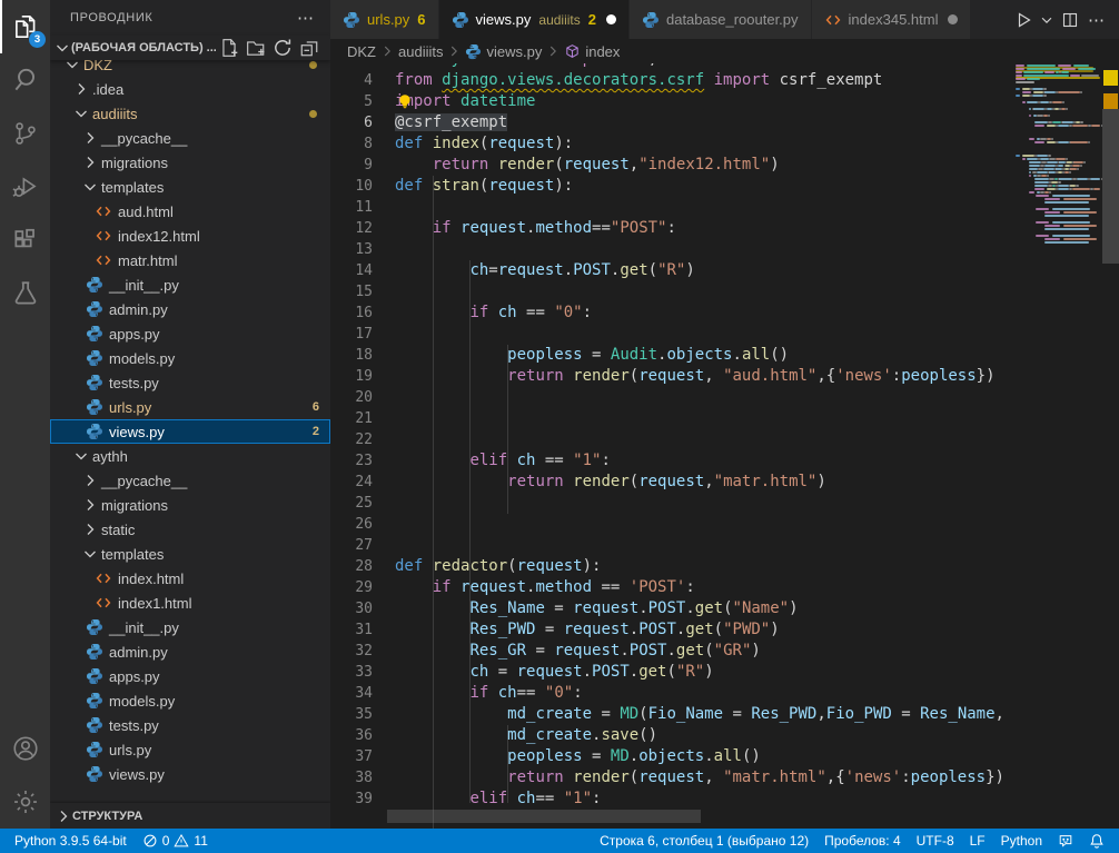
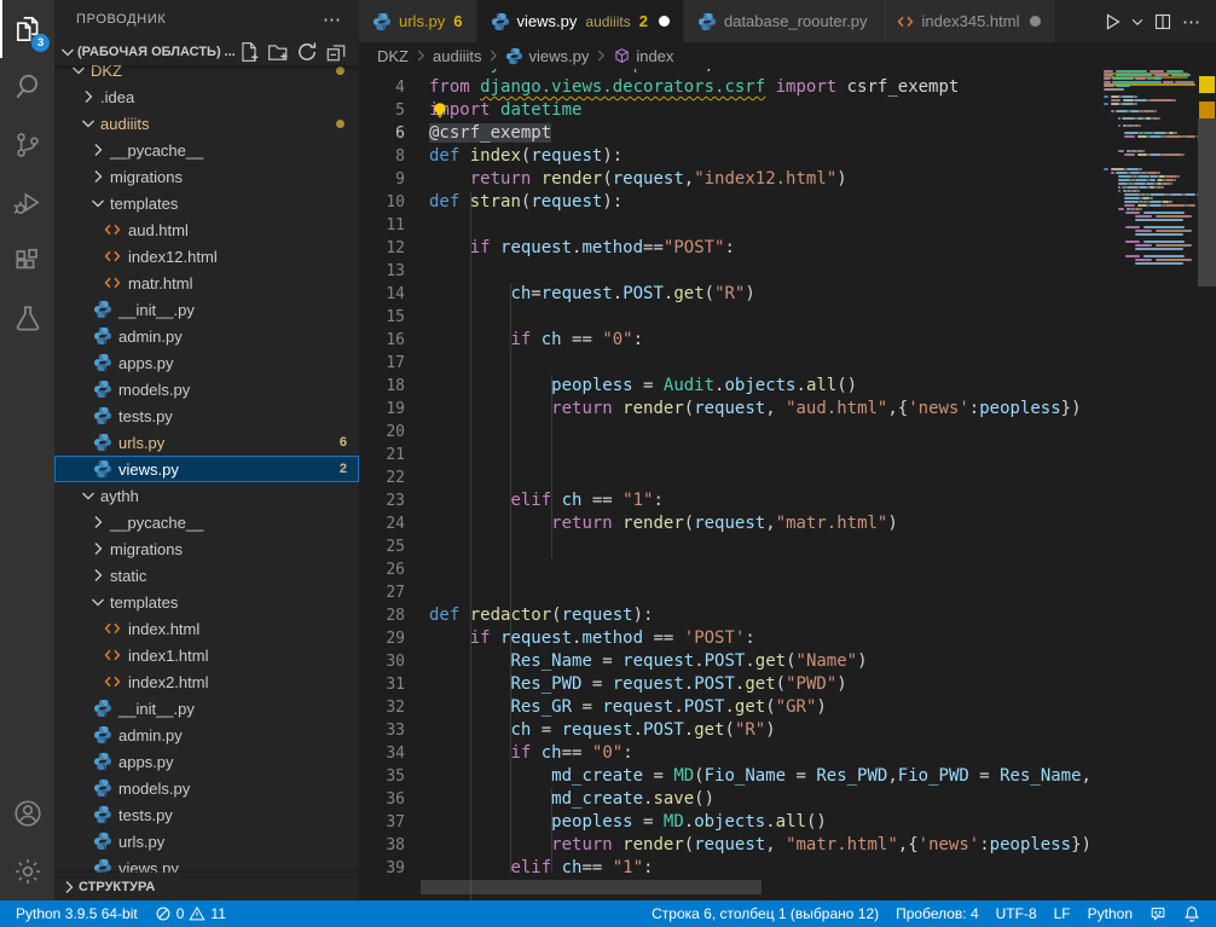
  3
  ПРОВОДНИК
  ⋯
  (РАБОЧАЯ ОБЛАСТЬ) ...
  DKZ
  .idea
  audiiits
  __pycache__
  migrations
  templates
  aud.html
  index12.html
  matr.html
  __init__.py
  admin.py
  apps.py
  models.py
  tests.py
  urls.py
  6
  views.py
  2
  aythh
  __pycache__
  migrations
  static
  templates
  index.html
  index1.html
+ index2.html
  __init__.py
  admin.py
  apps.py
  models.py
  tests.py
  urls.py
  views.py
  СТРУКТУРА
  urls.py
  6
  views.py
  audiiits
  2
  database_roouter.py
  index345.html
  ⋯
  DKZ
  audiiits
  views.py
  index
  4
  from django.views.decorators.csrf import csrf_exempt
  5
  iport datetime
  6
  @csrf_exempt
  8
  def index(request):
  9
  return render(request,"index12.html")
  10
  def stran(request):
  11
  12
  if request.method=="POST":
  13
  14
  ch=request.POST.get("R")
  15
  16
  if ch == "0":
  17
  18
  peopless = Audit.objects.all()
  19
  return render(request, "aud.html",{'news':peopless})
  20
  21
  22
  23
  elif ch == "1":
  24
  return render(request,"matr.html")
  25
  26
  27
  28
  def redactor(request):
  29
  if request.method == 'POST':
  30
  Res_Name = request.POST.get("Name")
  31
  Res_PWD = request.POST.get("PWD")
  32
  Res_GR = request.POST.get("GR")
  33
  ch = request.POST.get("R")
  34
  if ch== "0":
  35
  md_create = MD(Fio_Name = Res_PWD,Fio_PWD = Res_Name,
  36
  md_create.save()
  37
  peopless = MD.objects.all()
  38
  return render(request, "matr.html",{'news':peopless})
  39
  elif ch== "1":
  Python 3.9.5 64-bit
  0
  11
  Строка 6, столбец 1 (выбрано 12)
  Пробелов: 4
  UTF-8
  LF
  Python
